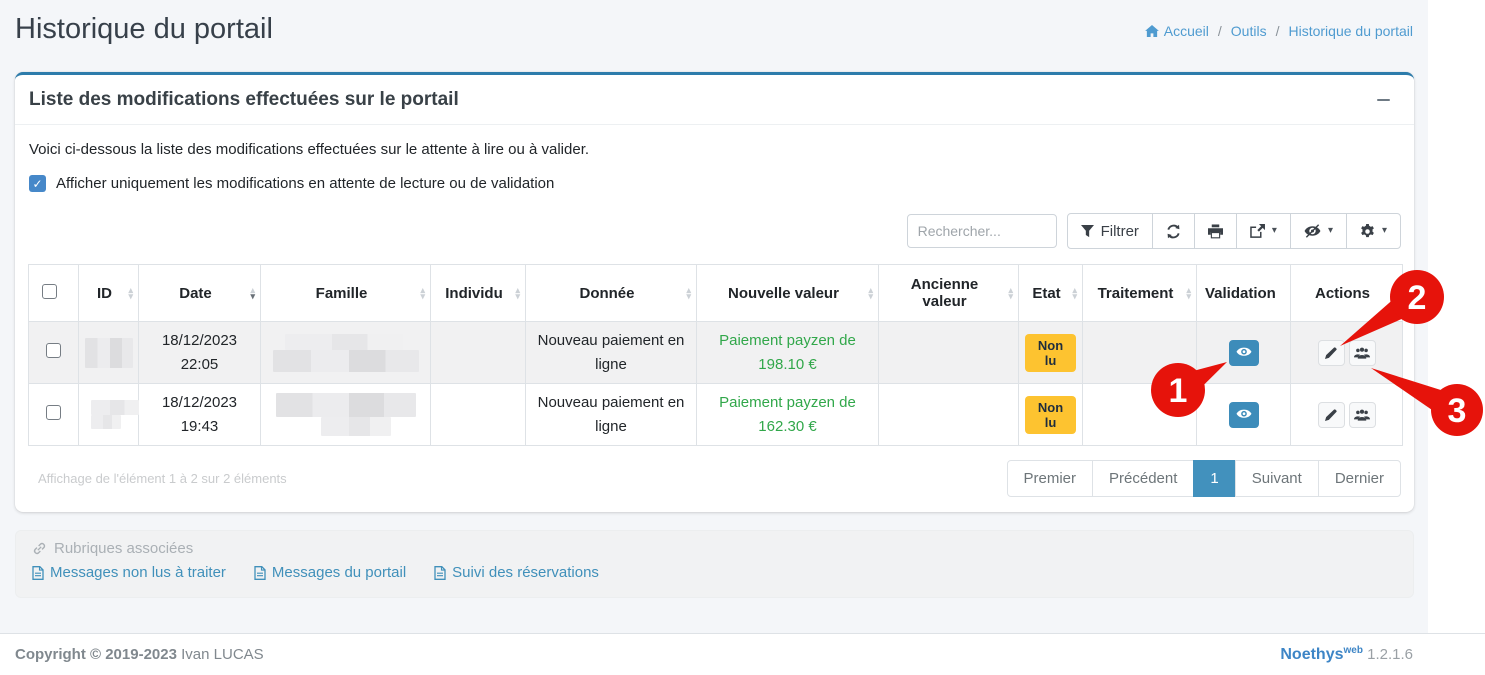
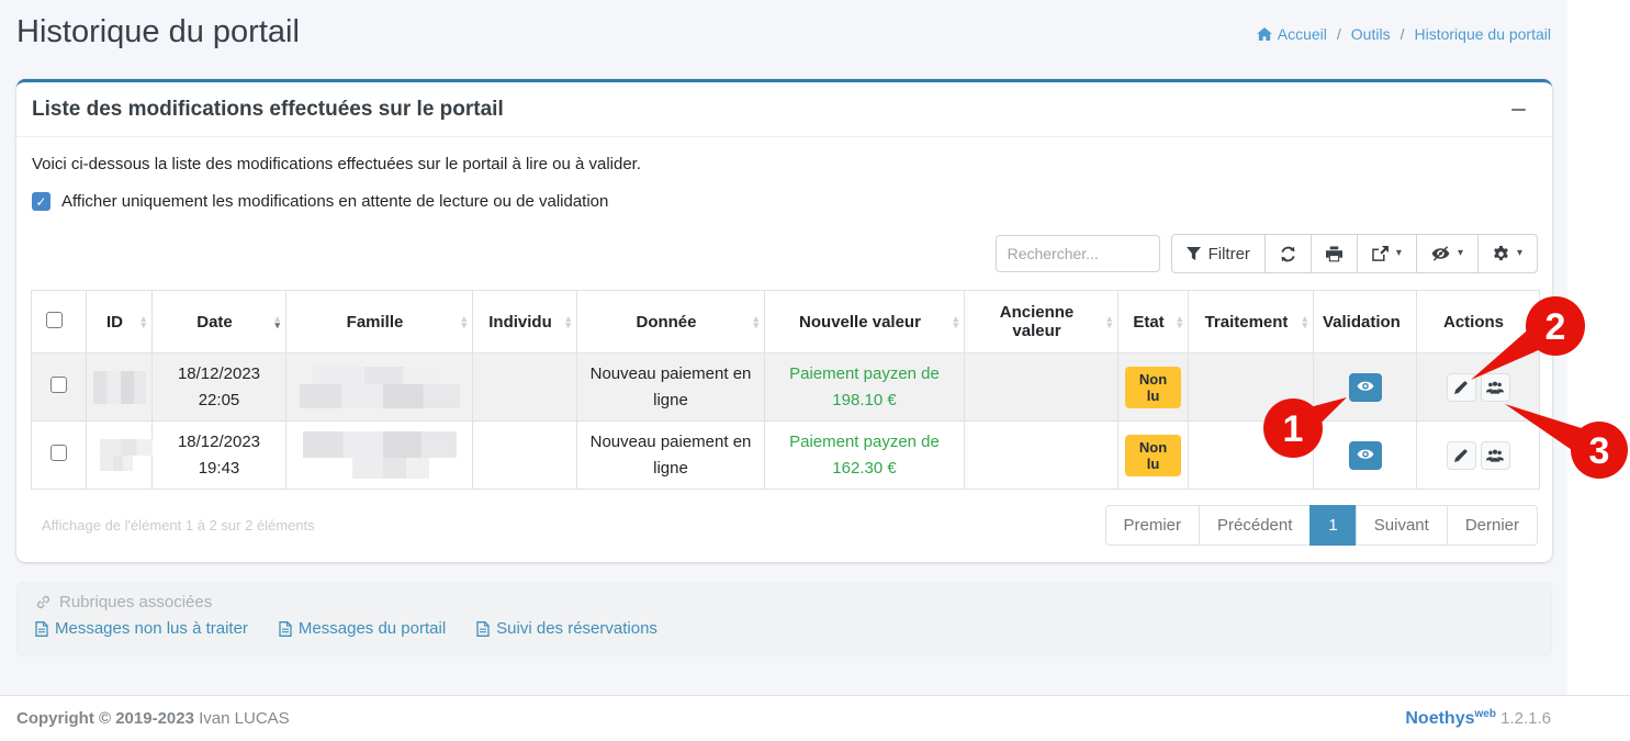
  Historique du portail
  Accueil
  /
  Outils
  /
  Historique du portail
  Liste des modifications effectuées sur le portail
- Voici ci-dessous la liste des modifications effectuées sur le attente à lire ou à valider.
+ Voici ci-dessous la liste des modifications effectuées sur le portail à lire ou à valider.
  ✓
  Afficher uniquement les modifications en attente de lecture ou de validation
  Rechercher...
  Filtrer
  ▾
  ▾
  ▾
  	ID ▴▾	Date ▴▾	Famille ▴▾	Individu ▴▾	Donnée ▴▾	Nouvelle valeur ▴▾	Ancienne valeur▴▾	Etat ▴▾	Traitement ▴▾	Validation	Actions
  		18/12/202322:05			Nouveau paiement en ligne	Paiement payzen de 198.10 €		Non lu
  		18/12/202319:43			Nouveau paiement en ligne	Paiement payzen de 162.30 €		Non lu
  Affichage de l'élément 1 à 2 sur 2 éléments
  Premier
  Précédent
  1
  Suivant
  Dernier
  Rubriques associées
  Messages non lus à traiter
  Messages du portail
  Suivi des réservations
  Copyright © 2019-2023 Ivan LUCAS
  Noethysweb 1.2.1.6
  1
  2
  3
